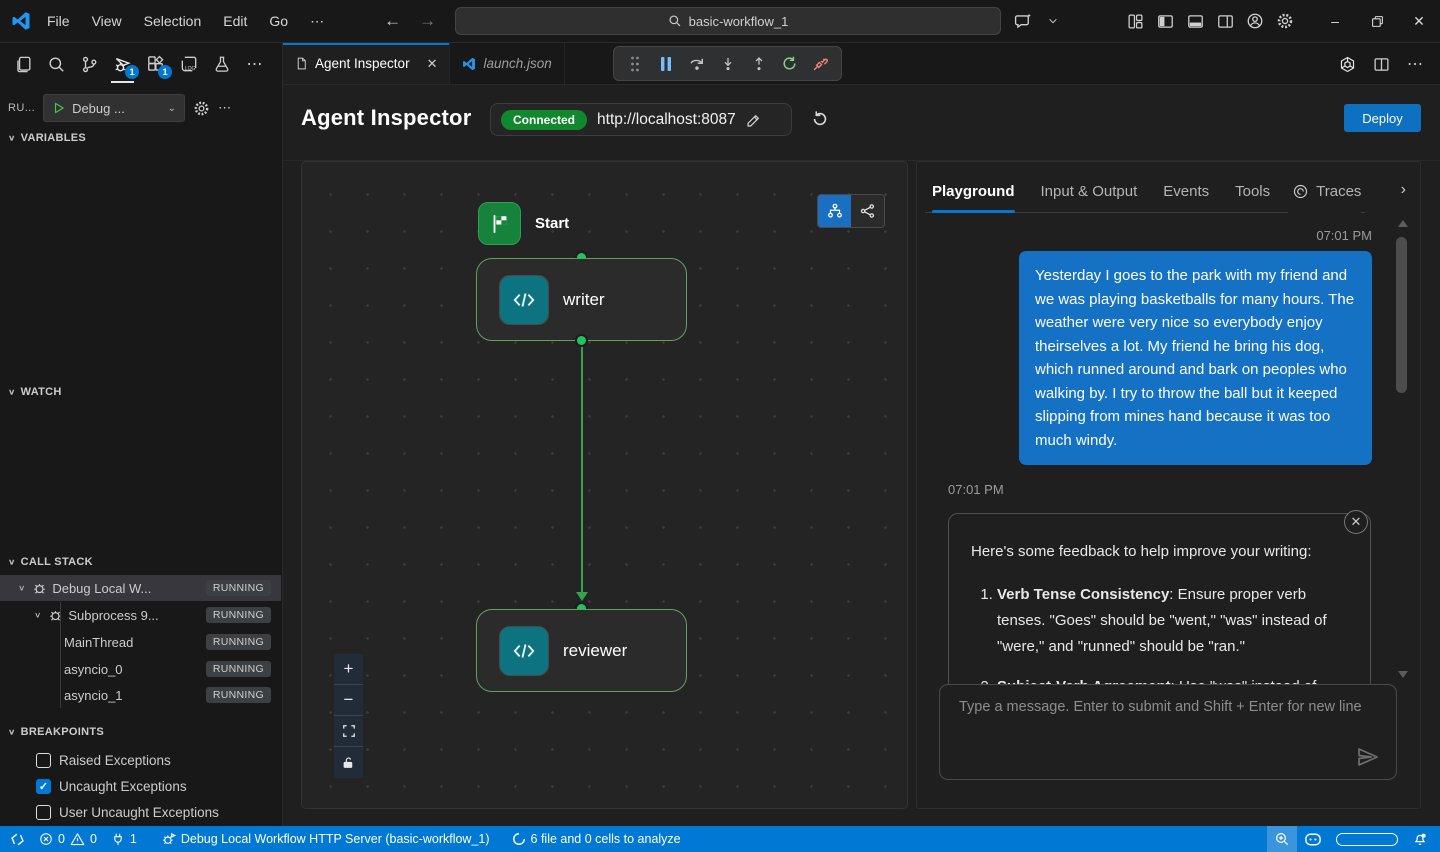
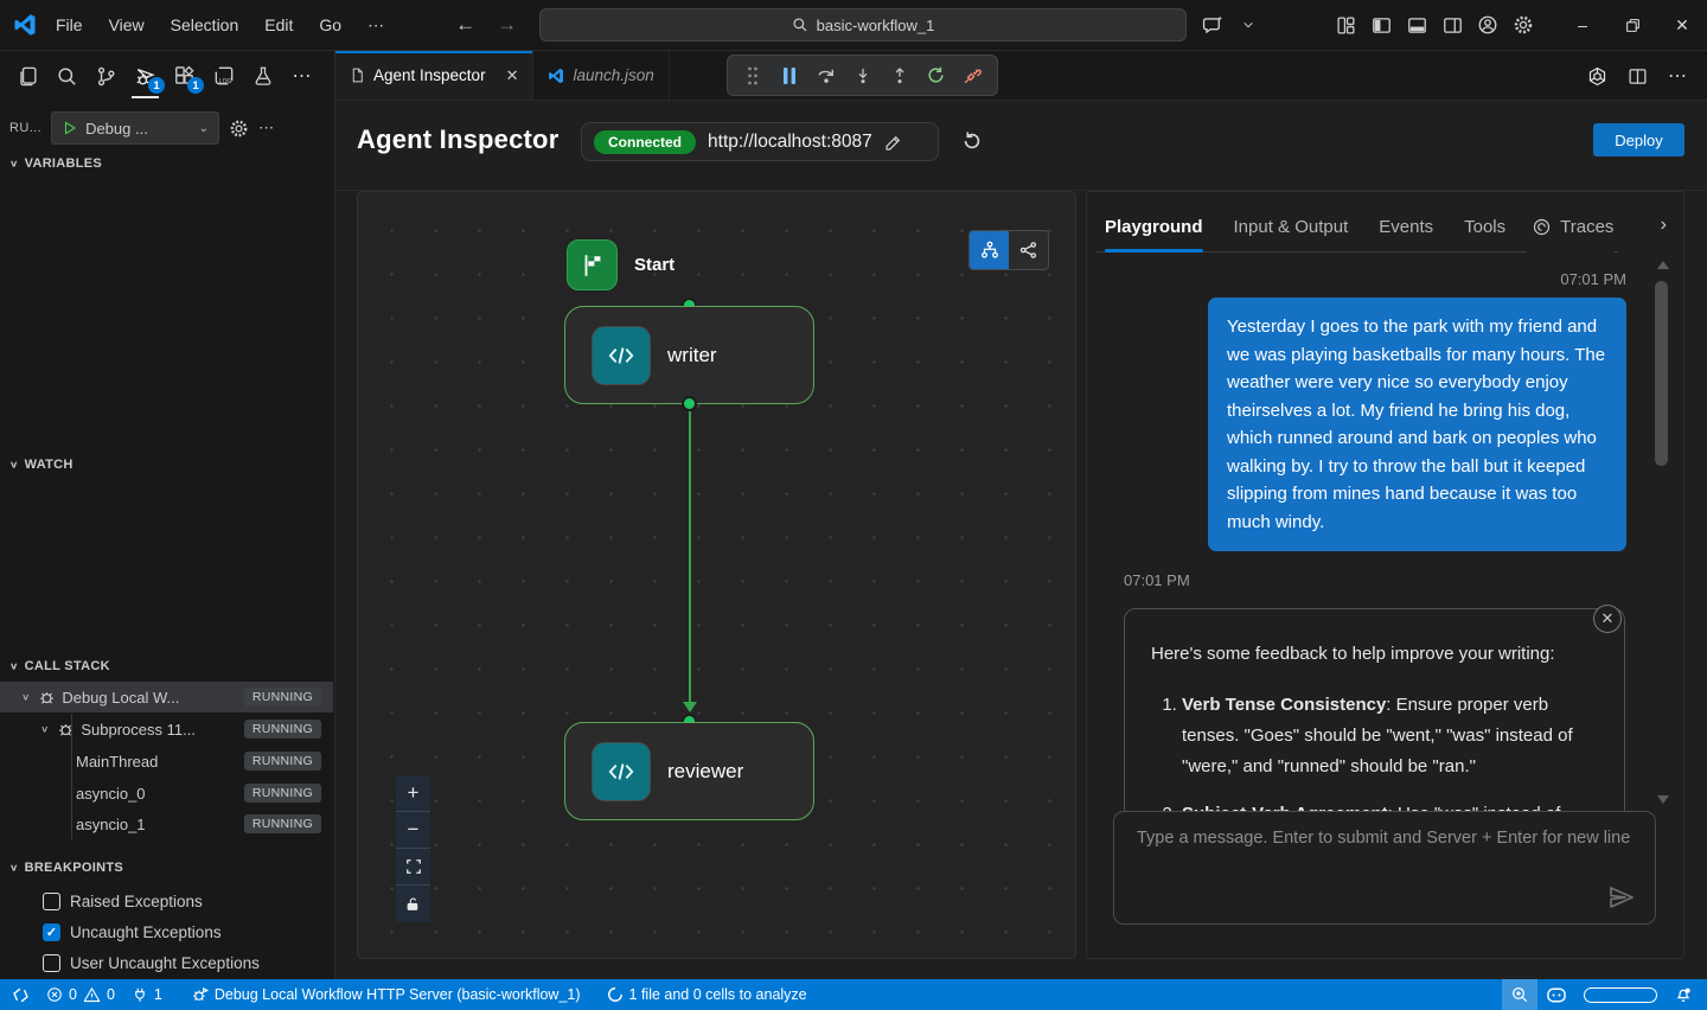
  File
  View
  Selection
  Edit
  Go
  ⋯
  ←
  →
  basic-workflow_1
  –
  ✕
  1
  1
  ⋯
  RU...
  Debug ...
  ⌄
  ⋯
  ∨
  VARIABLES
  ∨
  WATCH
  ∨
  CALL STACK
  ∨
  Debug Local W...
  RUNNING
  ∨
- Subprocess 9...
+ Subprocess 11...
  RUNNING
  MainThread
  RUNNING
  asyncio_0
  RUNNING
  asyncio_1
  RUNNING
  ∨
  BREAKPOINTS
  Raised Exceptions
  ✓
  Uncaught Exceptions
  User Uncaught Exceptions
  Agent Inspector
  ✕
  launch.json
  ⋯
  Agent Inspector
  Connected
  http://localhost:8087
  Deploy
  Start
  writer
  reviewer
  +
  −
  Playground
  Input & Output
  Events
  Tools
  Traces
  ›
  07:01 PM
  Yesterday I goes to the park with my friend and we was playing basketballs for many hours. The weather were very nice so everybody enjoy theirselves a lot. My friend he bring his dog, which runned around and bark on peoples who walking by. I try to throw the ball but it keeped slipping from mines hand because it was too much windy.
  07:01 PM
  ✕
  Here's some feedback to help improve your writing:
  Verb Tense Consistency: Ensure proper verb tenses. "Goes" should be "went," "was" instead of "were," and "runned" should be "ran."
- Type a message. Enter to submit and Shift + Enter for new line
+ Type a message. Enter to submit and Server + Enter for new line
  0
  0
  1
  Debug Local Workflow HTTP Server (basic-workflow_1)
- 6 file and 0 cells to analyze
+ 1 file and 0 cells to analyze
